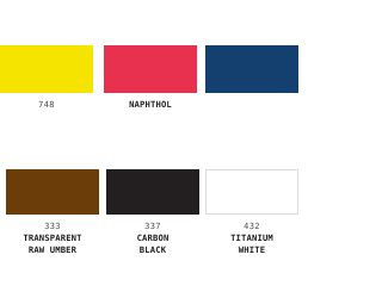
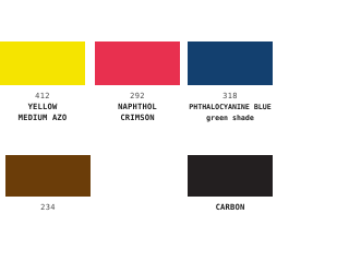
- 748
+ 412
+ YELLOW
+ MEDIUM AZO
+ 292
  NAPHTHOL
+ CRIMSON
+ 318
+ PHTHALOCYANINE BLUE
+ green shade
- 333
+ 234
- TRANSPARENT
- RAW UMBER
- 337
  CARBON
- BLACK
- 432
- TITANIUM
- WHITE
